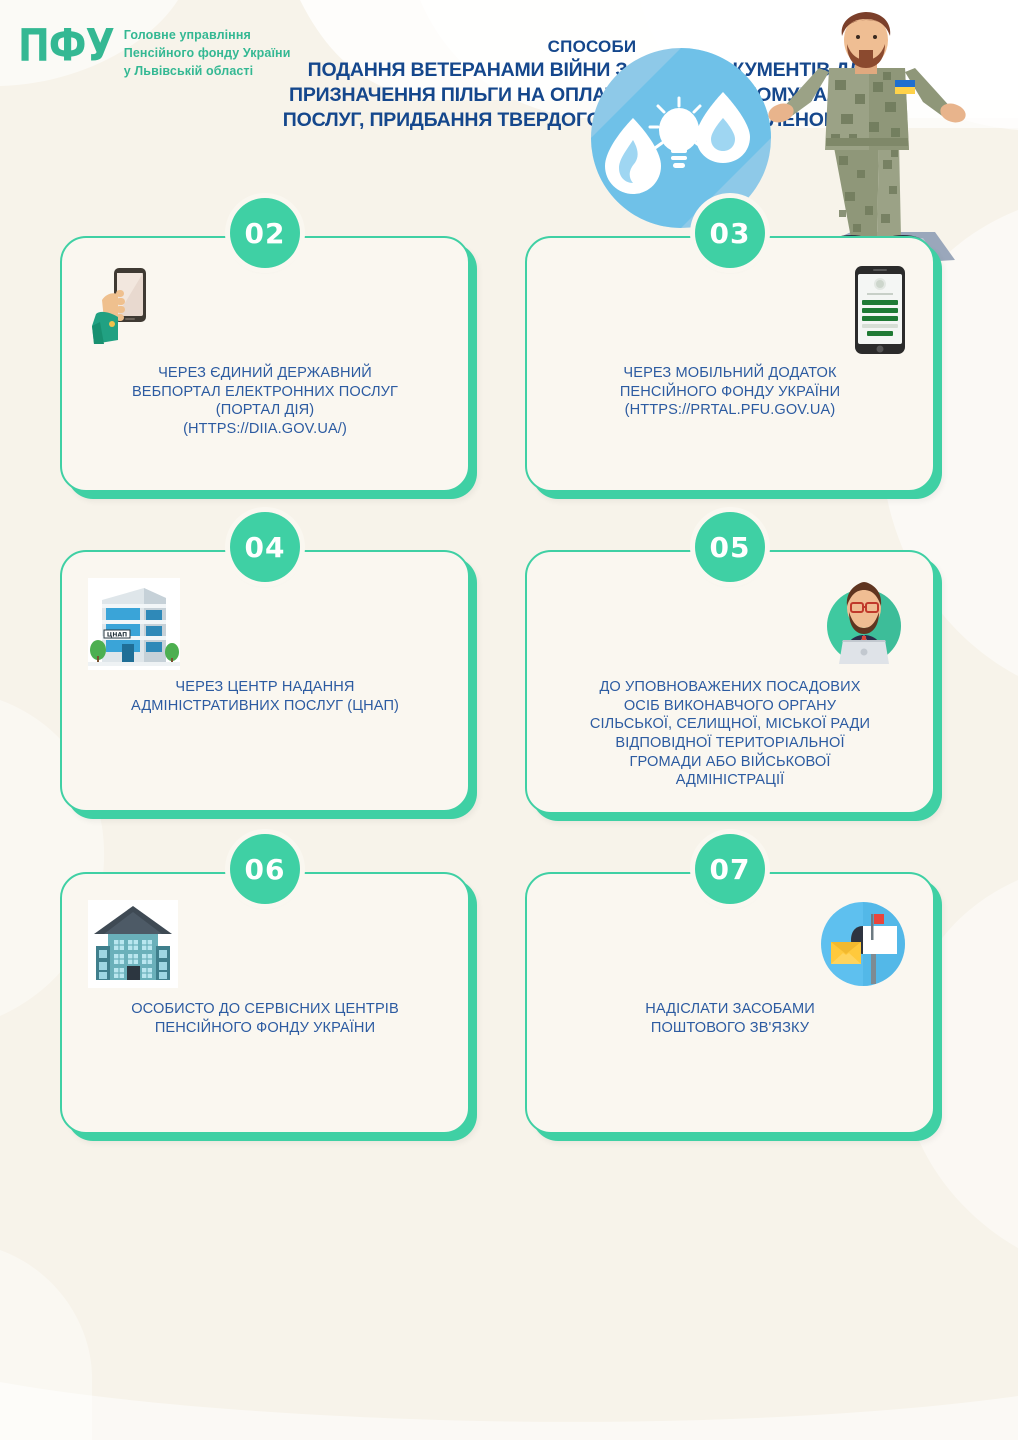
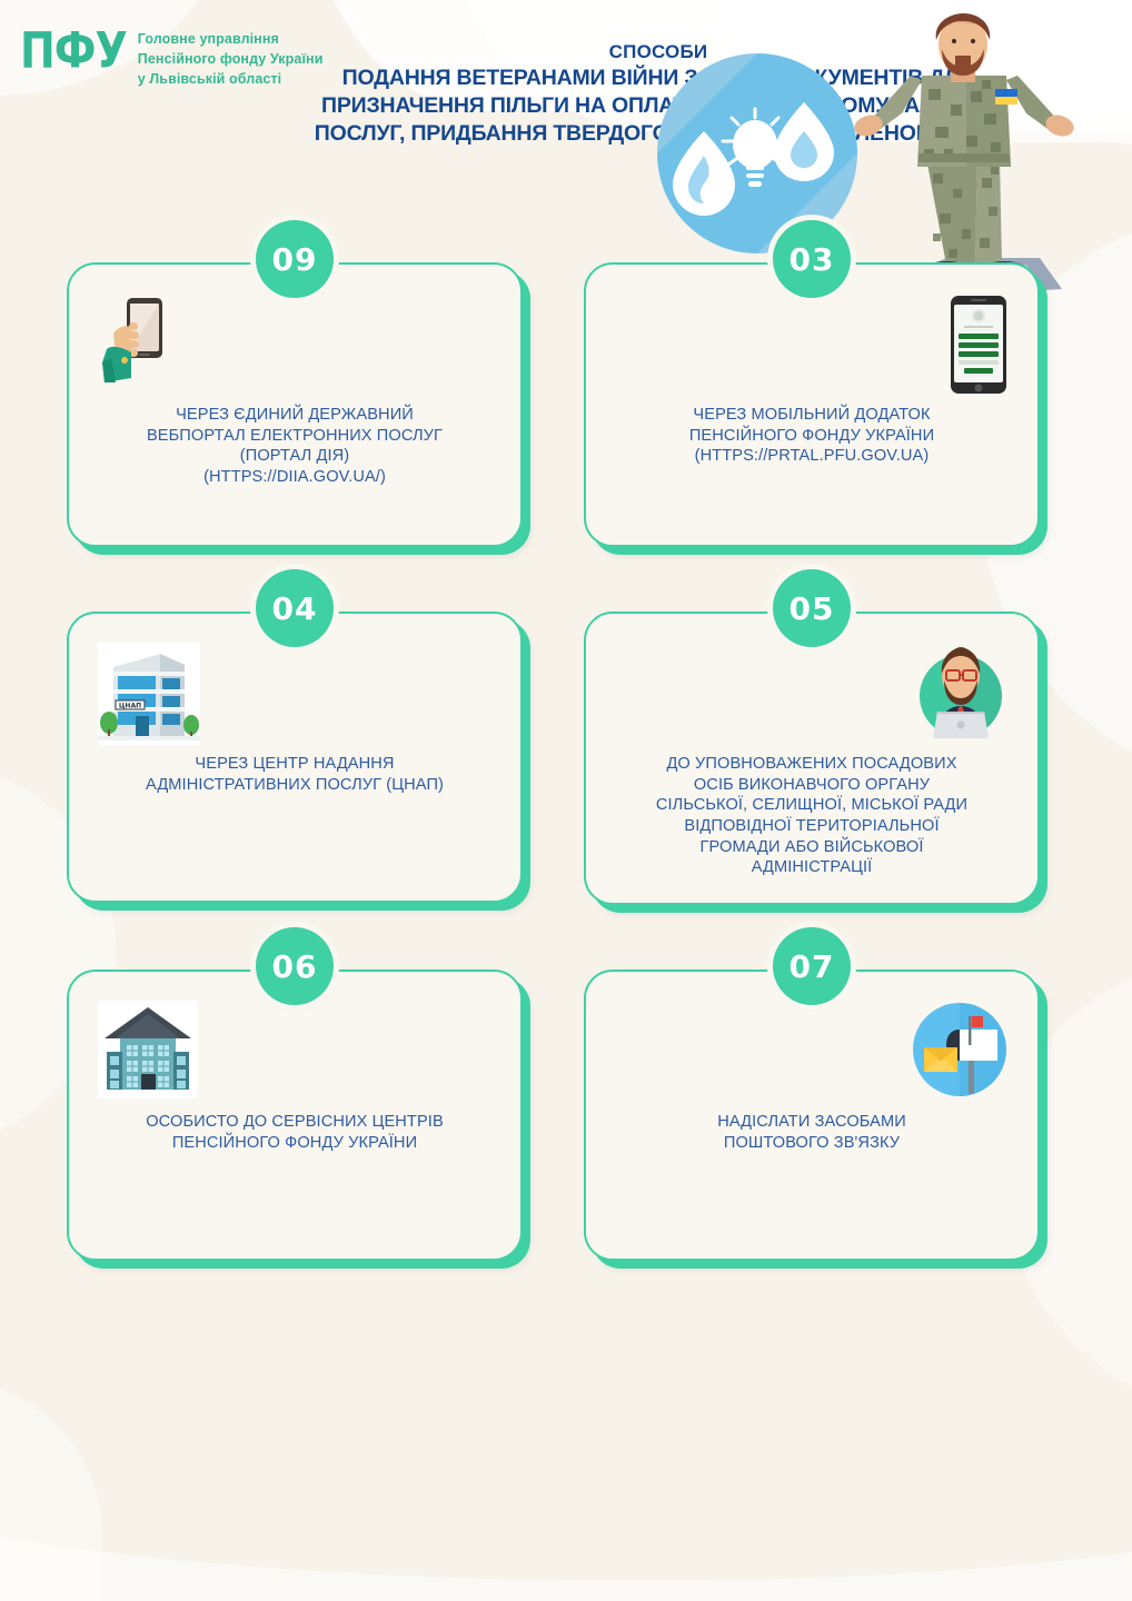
  ПФУ
  Головне управління
  Пенсійного фонду України
  у Львівській області
  СПОСОБИ
  ПОДАННЯ ВЕТЕРАНАМИ ВІЙНИ ЗУМЕНТІ
- 02
+ 09
  ЧЕРЕЗ ЄДИНИЙ ДЕРЖАВНИЙ
  ВЕБПОРТАЛ ЕЛЕКТРОННИХ ПОСЛУГ
  (ПОРТАЛ ДІЯ)
  (HTTPS://DIIA.GOV.UA/)
  03
  ЧЕРЕЗ МОБІЛЬНИЙ ДОДАТОК
  ПЕНСІЙНОГО ФОНДУ УКРАЇНИ
  (HTTPS://PRTAL.PFU.GOV.UA)
  04
  ЧЕРЕЗ ЦЕНТР НАДАННЯ
  АДМІНІСТРАТИВНИХ ПОСЛУГ (ЦНАП)
  05
  ДО УПОВНОВАЖЕНИХ ПОСАДОВИХ
  ОСІБ ВИКОНАВЧОГО ОРГАНУ
  СІЛЬСЬКОЇ, СЕЛИЩНОЇ, МІСЬКОЇ РАДИ
  ВІДПОВІДНОЇ ТЕРИТОРІАЛЬНОЇ
  ГРОМАДИ АБО ВІЙСЬКОВОЇ
  АДМІНІСТРАЦІЇ
  06
  ОСОБИСТО ДО СЕРВІСНИХ ЦЕНТРІВ
  ПЕНСІЙНОГО ФОНДУ УКРАЇНИ
  07
  НАДІСЛАТИ ЗАСОБАМИ
  ПОШТОВОГО ЗВ'ЯЗКУ
